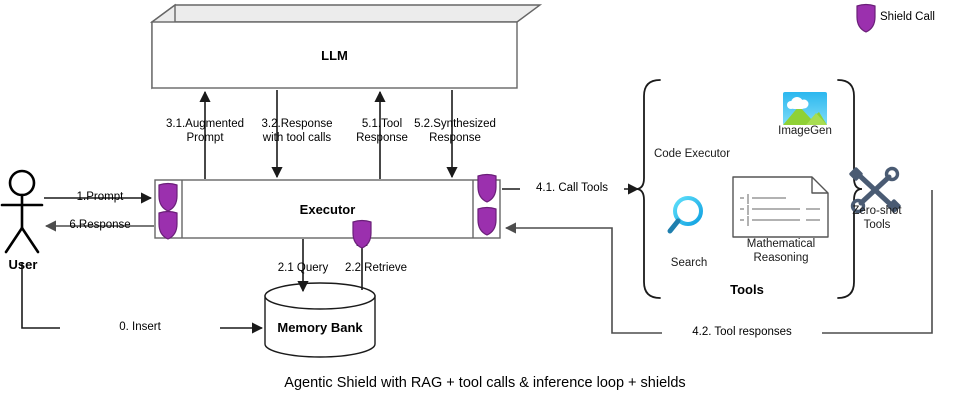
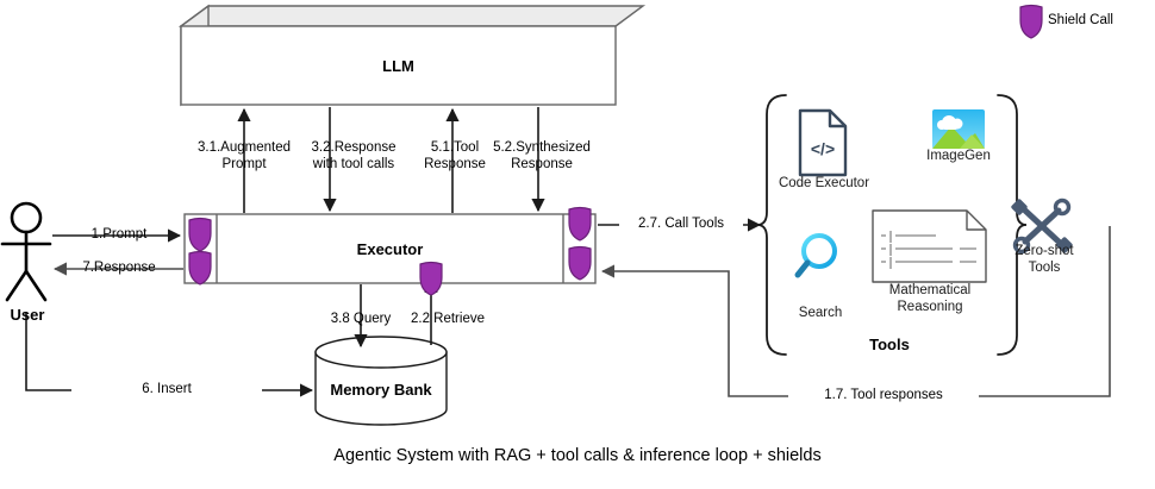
+ </>
  LLM
  Executor
  Memory Bank
  User
  Tools
  1.Prompt
- 6.Response
+ 7.Response
- 0. Insert
+ 6. Insert
- 2.1 Query
+ 3.8 Query
  2.2 Retrieve
  3.1.Augmented
  Prompt
  3.2.Response
  with tool calls
- 4.1. Call Tools
+ 2.7. Call Tools
- 4.2. Tool responses
+ 1.7. Tool responses
  5.1.Tool
  Response
  5.2.Synthesized
  Response
  Code Executor
  ImageGen
  Search
  Mathematical
  Reasoning
  Zero-shot
  Tools
  Shield Call
- Agentic Shield with RAG + tool calls & inference loop + shields
+ Agentic System with RAG + tool calls & inference loop + shields
